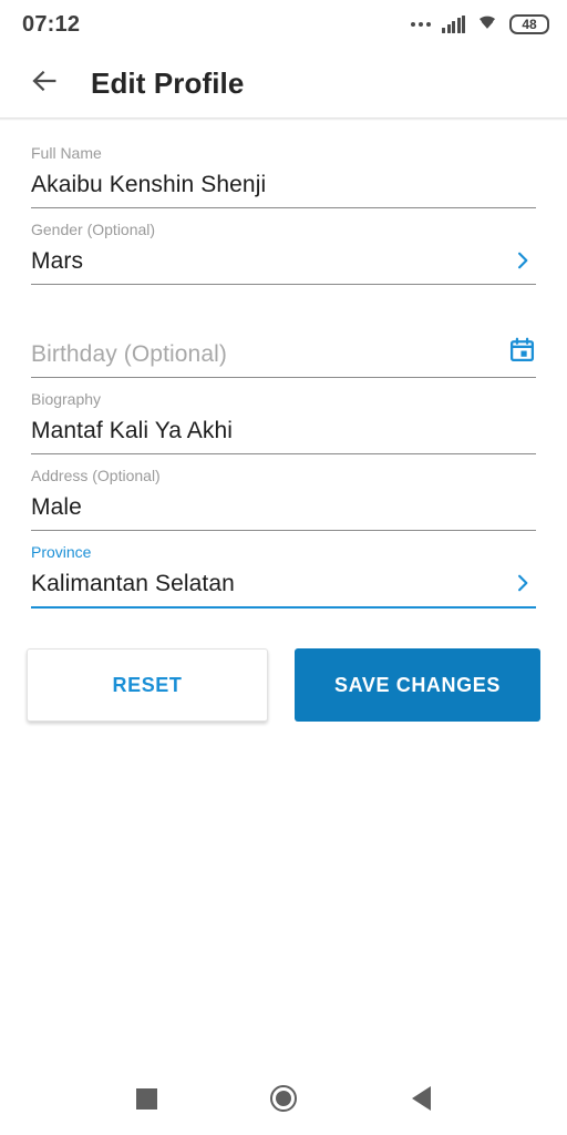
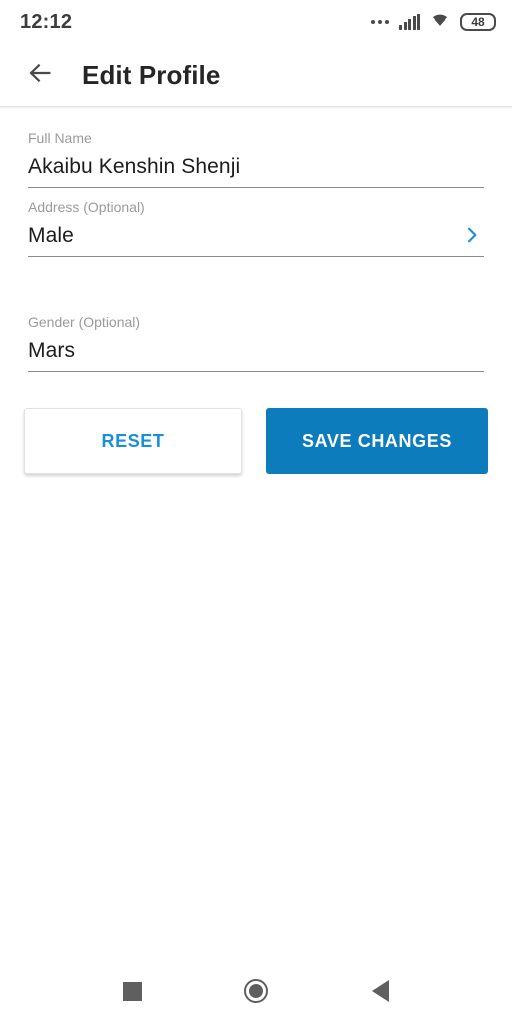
- 07:12
+ 12:12
  48
  Edit Profile
  Full Name
  Akaibu Kenshin Shenji
- Gender (Optional)
+ Address (Optional)
- Mars
+ Male
- Birthday (Optional)
- Biography
- Mantaf Kali Ya Akhi
- Address (Optional)
+ Gender (Optional)
- Male
+ Mars
- Province
- Kalimantan Selatan
  RESET
  SAVE CHANGES
